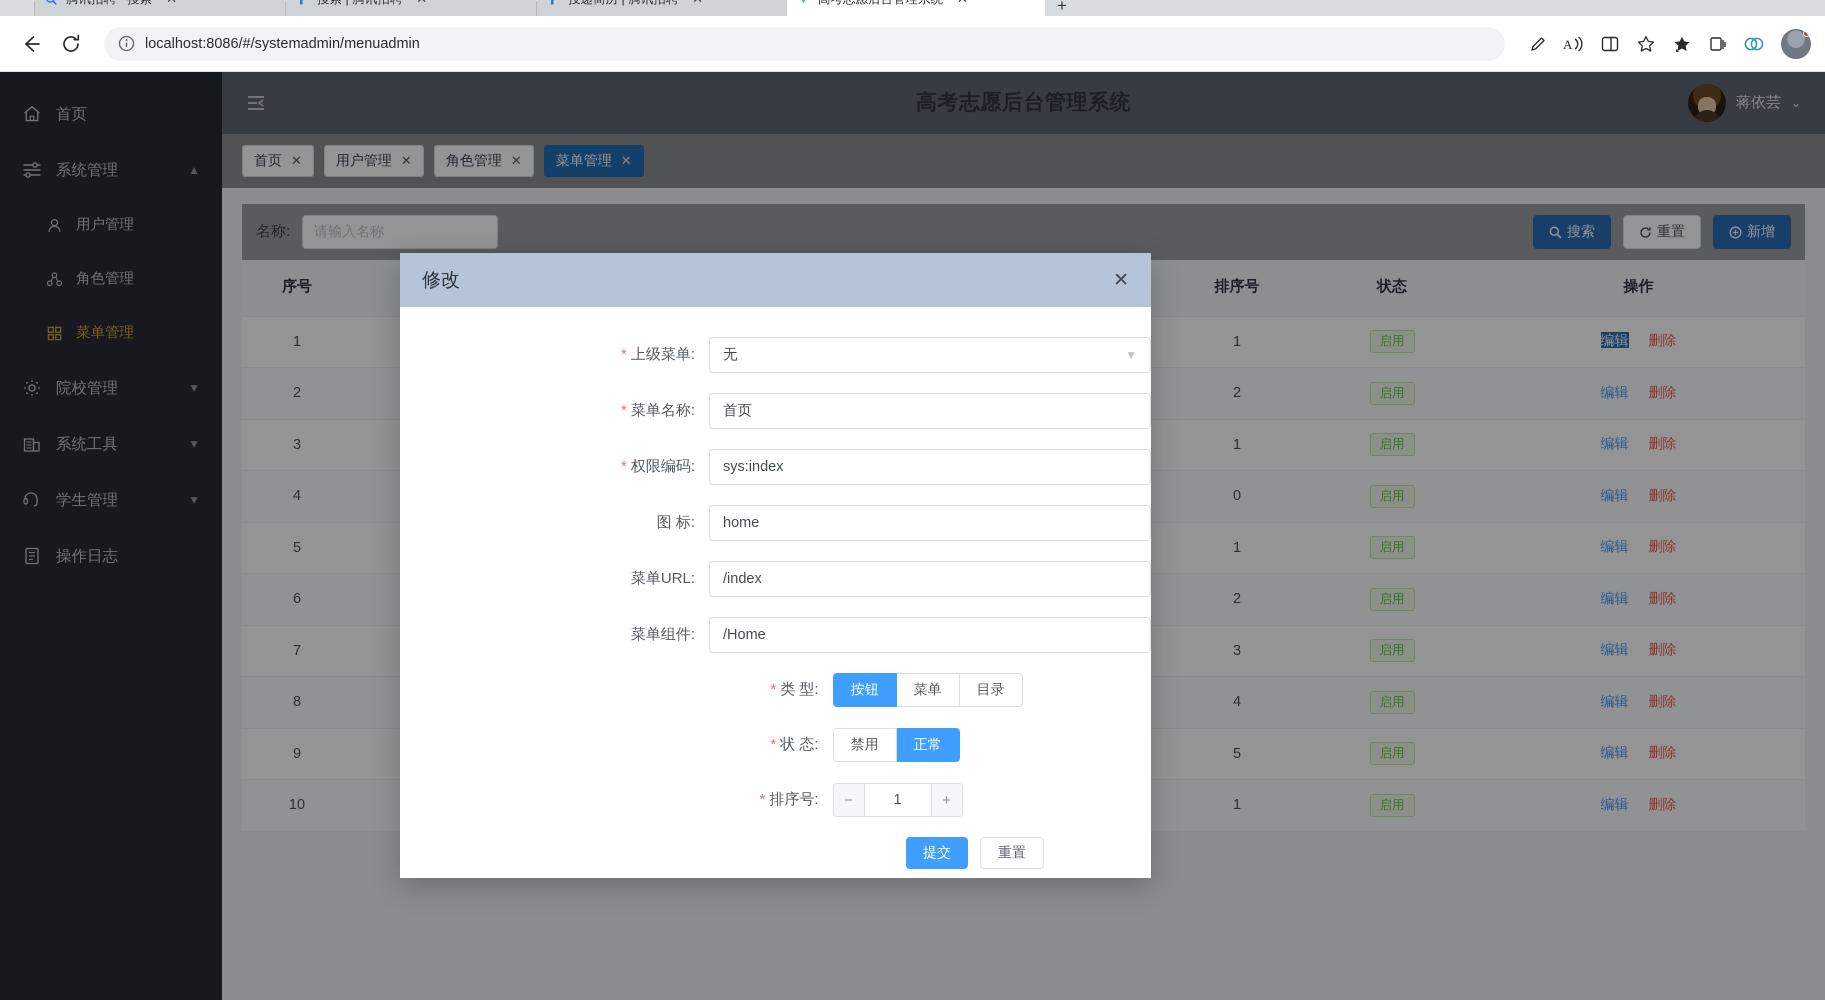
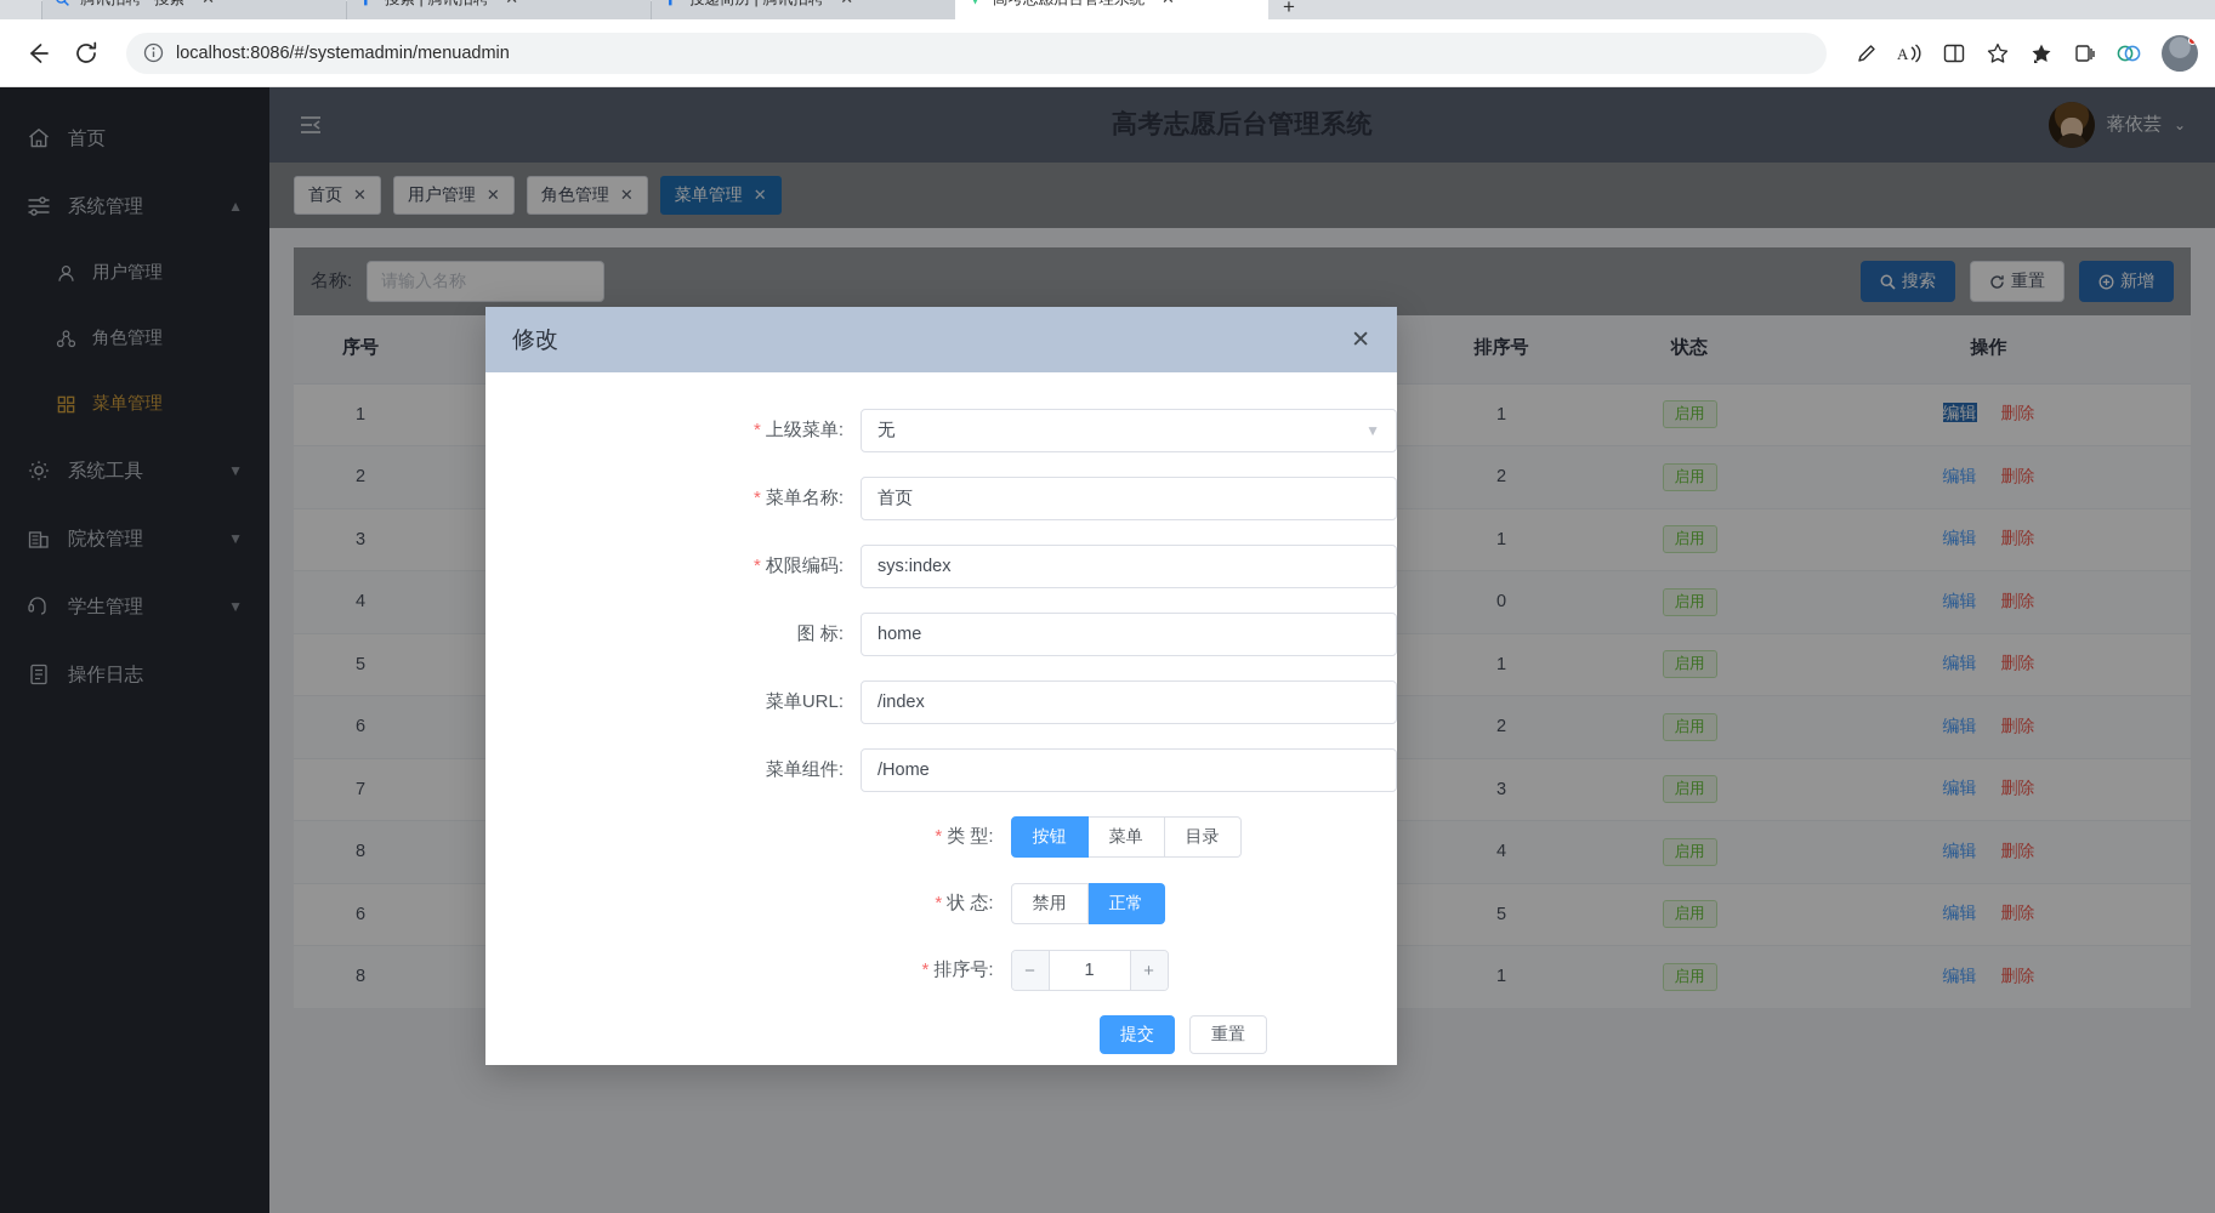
  +
  localhost:8086/#/systemadmin/menuadmin
  A
  首页
  系统管理
  ▲
  用户管理
  角色管理
  菜单管理
- 院校管理
+ 系统工具
  ▼
- 系统工具
+ 院校管理
  ▼
  学生管理
  ▼
  操作日志
  高考志愿后台管理系统
  蒋依芸
  ⌄
  首页
  ✕
  用户管理
  ✕
  角色管理
  ✕
  菜单管理
  ✕
  名称:
  请输入名称
  搜索
  重置
  新增
  序号		排序号	状态	操作
  1		1	启用	编辑 删除
  3		1	启用	编辑 删除
  4		0	启用	编辑 删除
  5		1	启用	编辑 删除
  6		2	启用	编辑 删除
  7		3	启用	编辑 删除
  8		4	启用	编辑 删除
- 9		5	启用	编辑 删除
+ 6		5	启用	编辑 删除
- 10		1	启用	编辑 删除
+ 8		1	启用	编辑 删除
  修改
  ✕
  * 上级菜单:
  无
  ▼
  * 菜单名称:
  首页
  * 权限编码:
  sys:index
  图 标:
  home
  菜单URL:
  /index
  菜单组件:
  /Home
  * 类 型:
  按钮
  菜单
  目录
  * 状 态:
  禁用
  正常
  * 排序号:
  −
  1
  +
  提交
  重置
